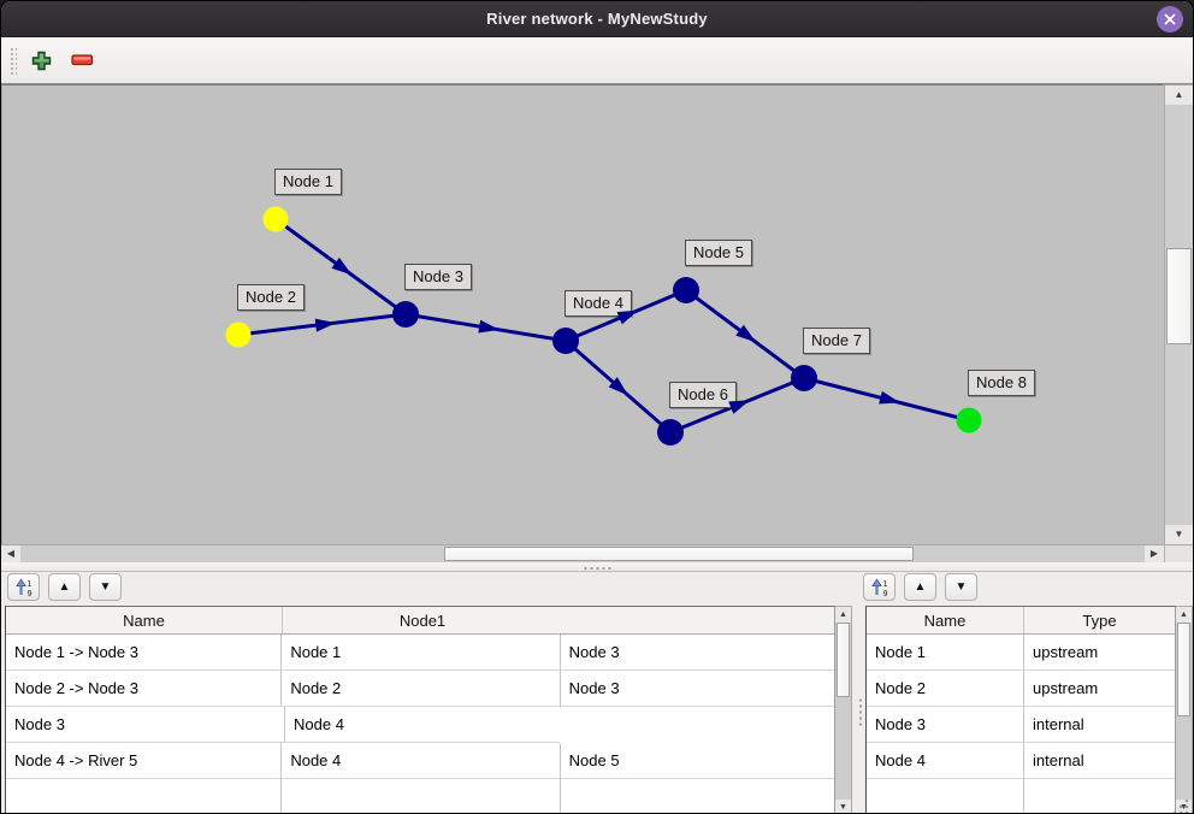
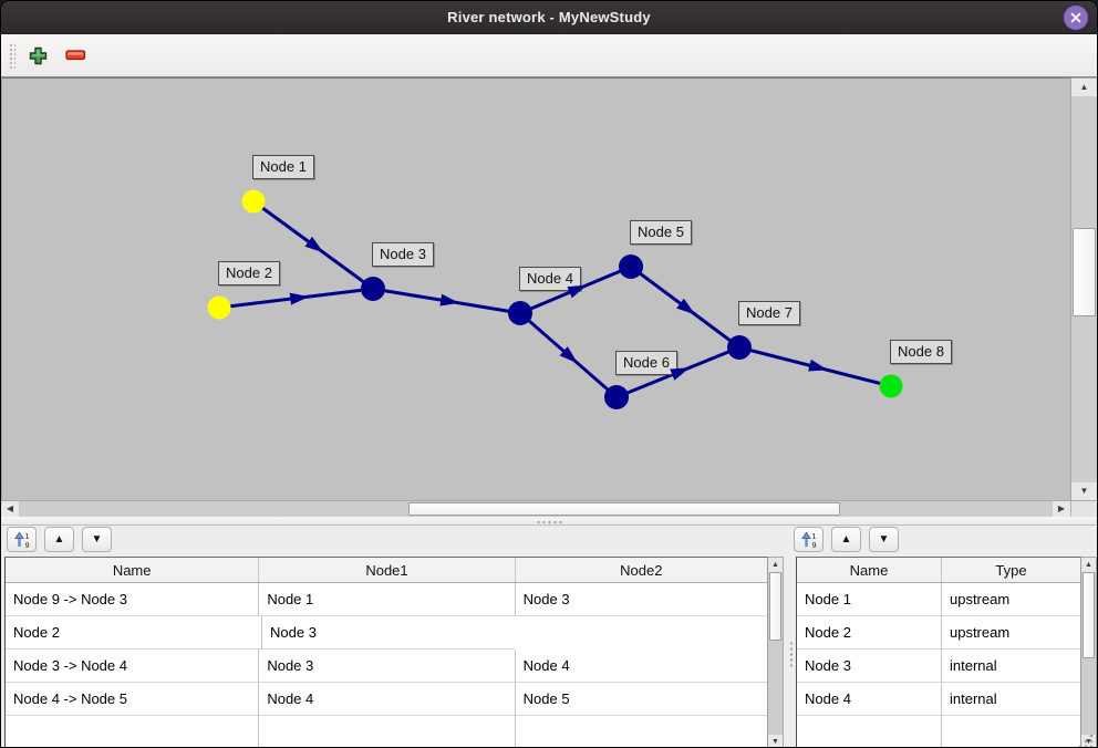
  River network - MyNewStudy
  Node 1
  Node 2
  Node 3
  Node 4
  Node 5
  Node 6
  Node 7
  Node 8
  ▲
  ▼
  ◀
  ▶
  1
  9
  ▲
  ▼
  1
  9
  ▲
  ▼
  Name
  Node1
+ Node2
- Node 1 -> Node 3
+ Node 9 -> Node 3
  Node 1
  Node 3
- Node 2 -> Node 3
  Node 2
  Node 3
+ Node 3 -> Node 4
  Node 3
  Node 4
- Node 4 -> River 5
+ Node 4 -> Node 5
  Node 4
  Node 5
  Name
  Type
  Node 1
  upstream
  Node 2
  upstream
  Node 3
  internal
  Node 4
  internal
